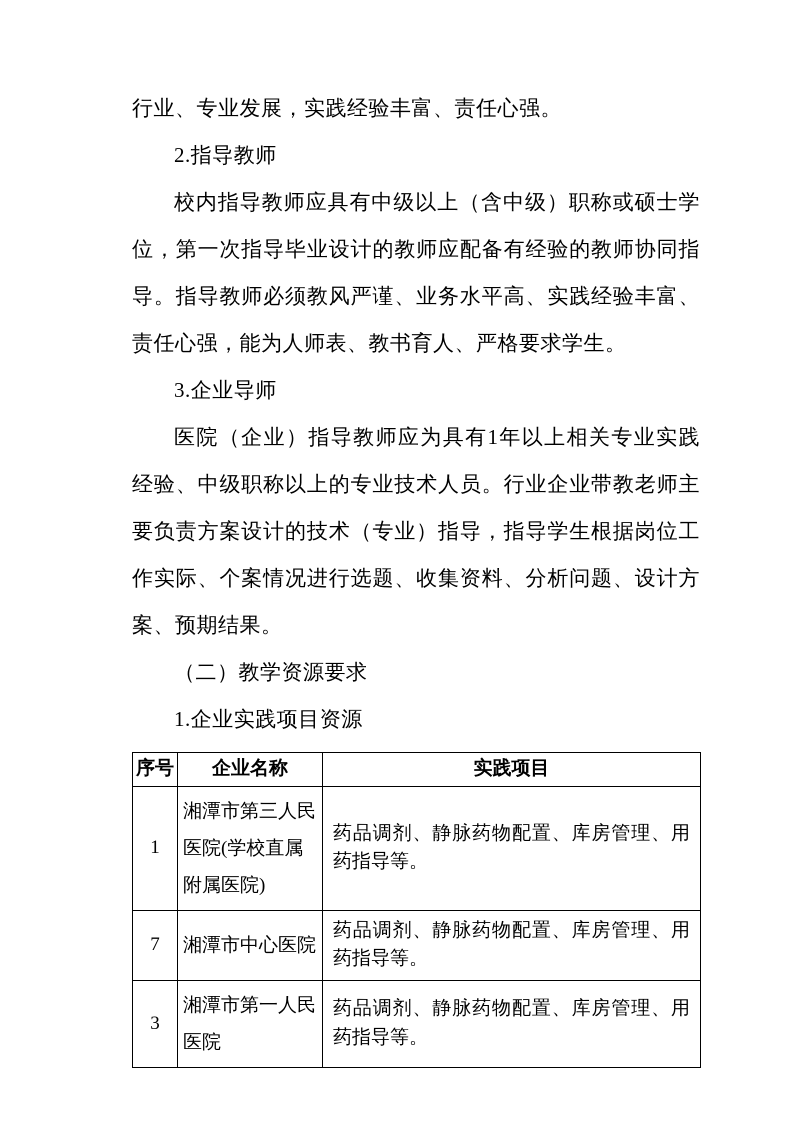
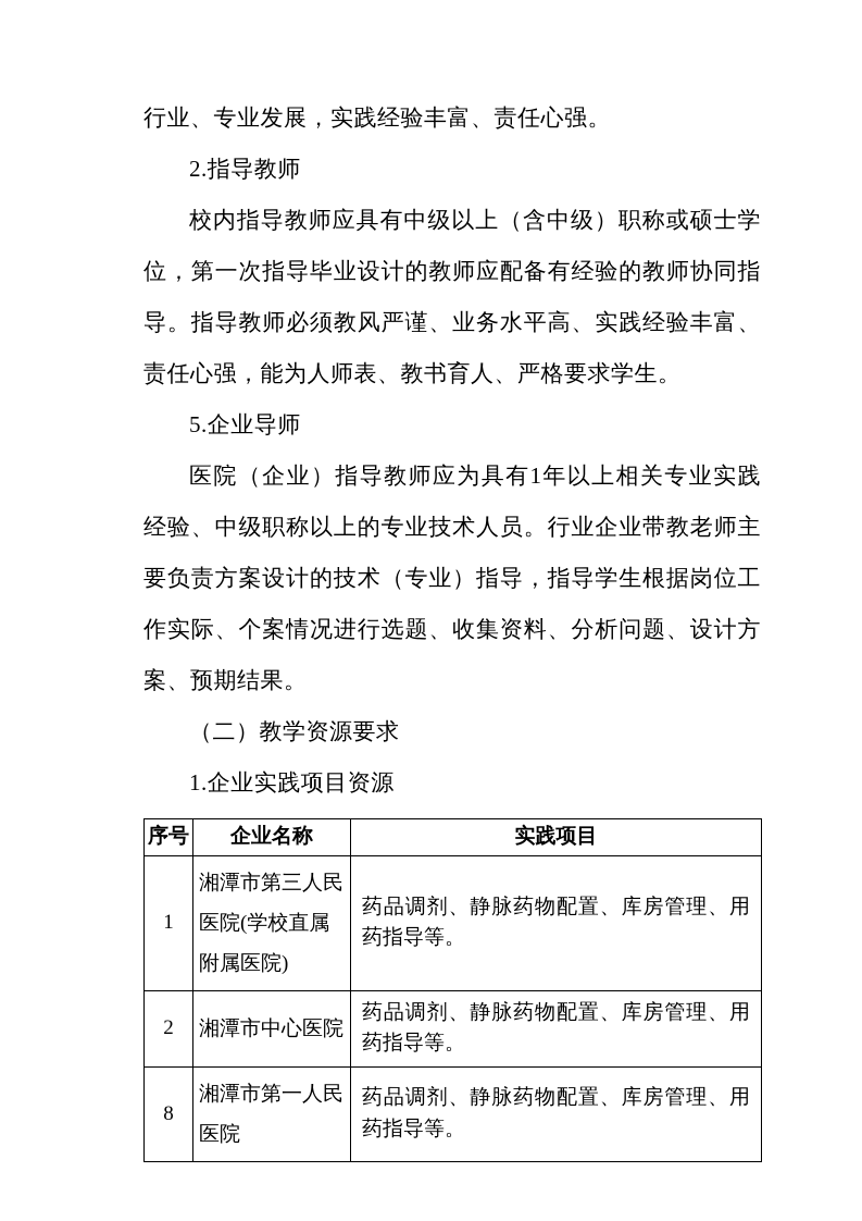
  行业、专业发展，实践经验丰富、责任心强。
  2.指导教师
  校内指导教师应具有中级以上（含中级）职称或硕士学位，第一次指导毕业设计的教师应配备有经验的教师协同指导。指导教师必须教风严谨、业务水平高、实践经验丰富、责任心强，能为人师表、教书育人、严格要求学生。
- 3.企业导师
+ 5.企业导师
  医院（企业）指导教师应为具有1年以上相关专业实践经验、中级职称以上的专业技术人员。行业企业带教老师主要负责方案设计的技术（专业）指导，指导学生根据岗位工作实际、个案情况进行选题、收集资料、分析问题、设计方案、预期结果。
  （二）教学资源要求
  1.企业实践项目资源
  序号	企业名称	实践项目
  1	湘潭市第三人民医院(学校直属附属医院)	药品调剂、静脉药物配置、库房管理、用药指导等。
- 7	湘潭市中心医院	药品调剂、静脉药物配置、库房管理、用药指导等。
+ 2	湘潭市中心医院	药品调剂、静脉药物配置、库房管理、用药指导等。
- 3	湘潭市第一人民医院	药品调剂、静脉药物配置、库房管理、用药指导等。
+ 8	湘潭市第一人民医院	药品调剂、静脉药物配置、库房管理、用药指导等。
